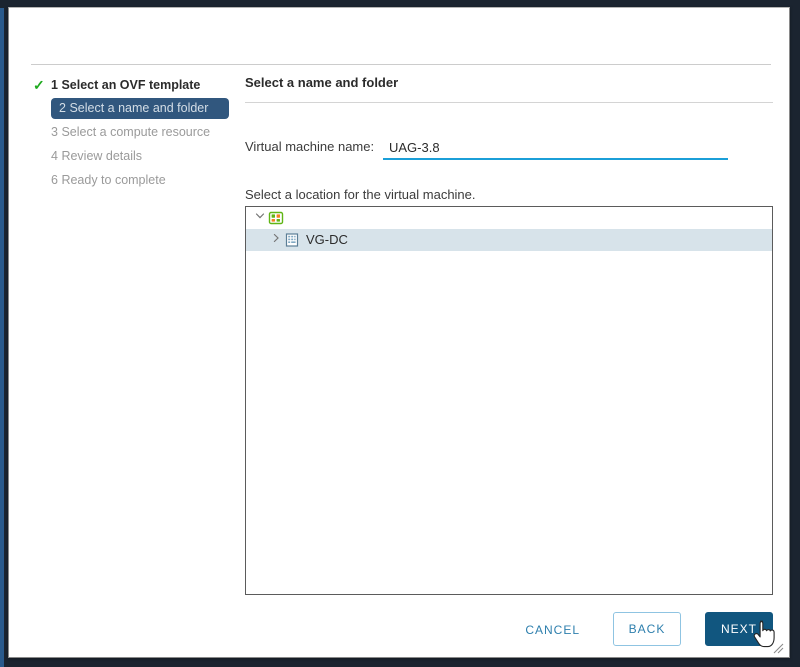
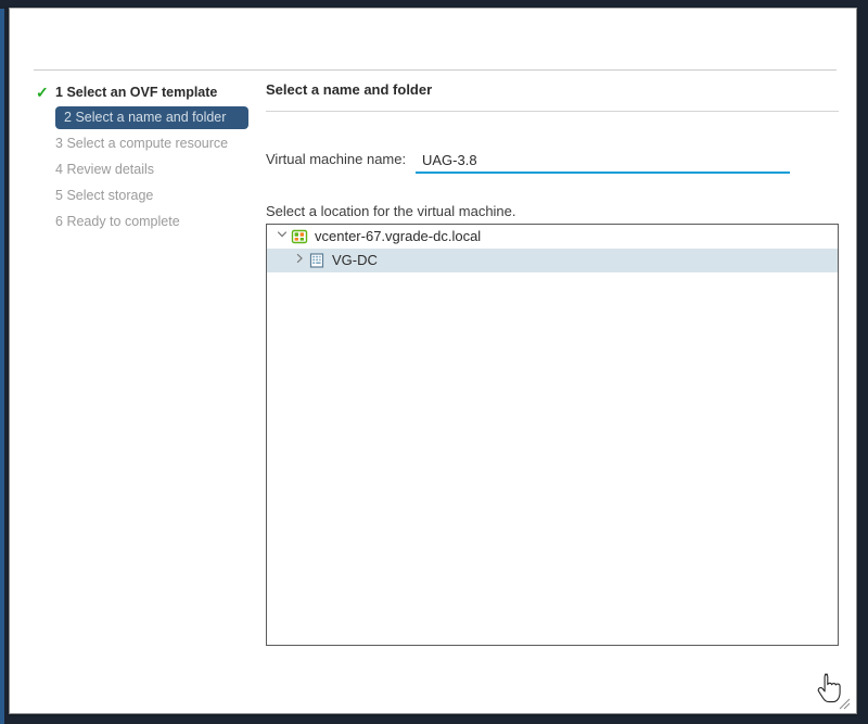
  ✓
  1 Select an OVF template
  2 Select a name and folder
  3 Select a compute resource
  4 Review details
+ 5 Select storage
  6 Ready to complete
  Select a name and folder
  Virtual machine name:
  UAG-3.8
  Select a location for the virtual machine.
+ vcenter-67.vgrade-dc.local
  VG-DC
- CANCEL
- BACK
- NEXT
